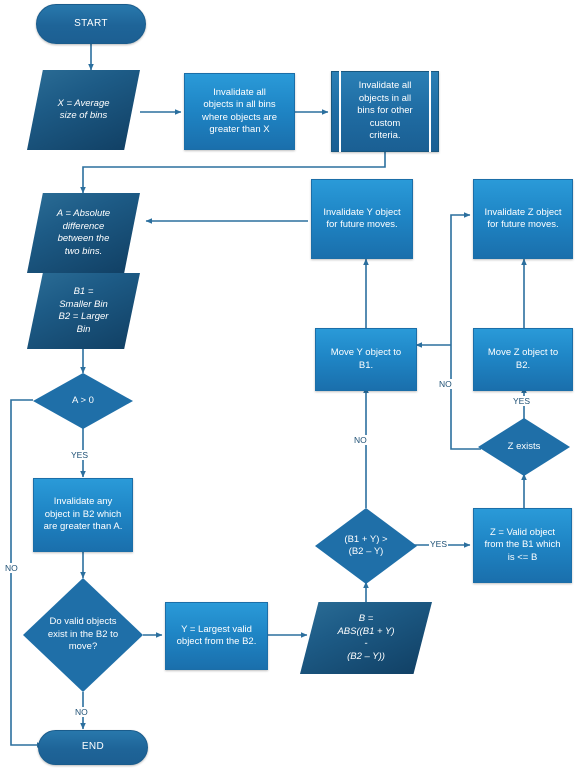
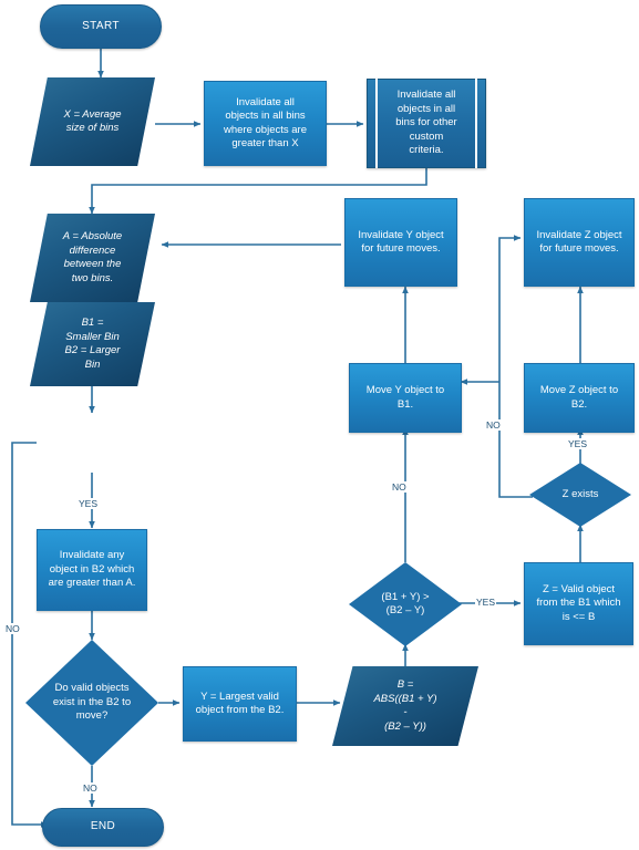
  START
  X = Average
  size of bins
  Invalidate all
  objects in all bins
  where objects are
  greater than X
  Invalidate all
  objects in all
  bins for other
  custom
  criteria.
  A = Absolute
  difference
  between the
  two bins.
  B1 =
  Smaller Bin
  B2 = Larger
  Bin
- A > 0
  Invalidate any
  object in B2 which
  are greater than A.
  Do valid objects
  exist in the B2 to
  move?
  Y = Largest valid
  object from the B2.
  B =
  ABS((B1 + Y)
  -
  (B2 – Y))
  (B1 + Y) >
  (B2 – Y)
  Z = Valid object
  from the B1 which
  is <= B
  Z exists
  Move Y object to
  B1.
  Move Z object to
  B2.
  Invalidate Y object
  for future moves.
  Invalidate Z object
  for future moves.
  END
  NO
  YES
  NO
  YES
  NO
  YES
  NO
